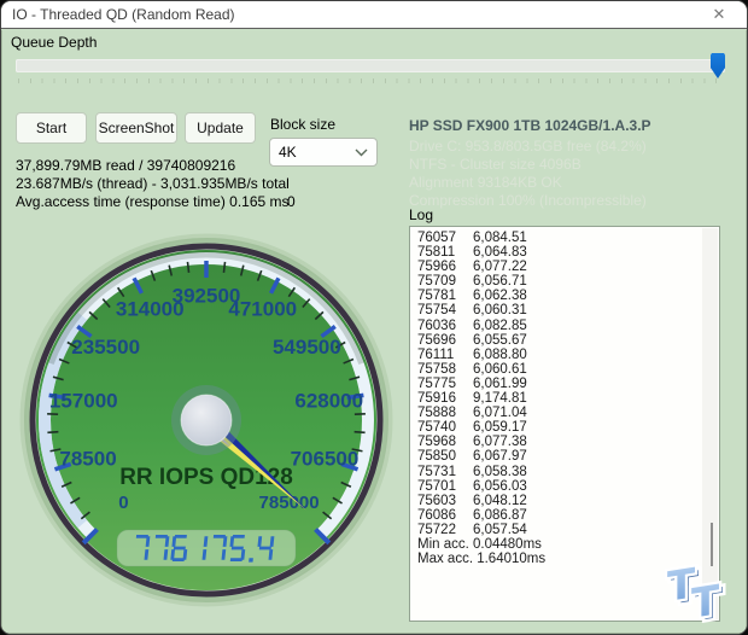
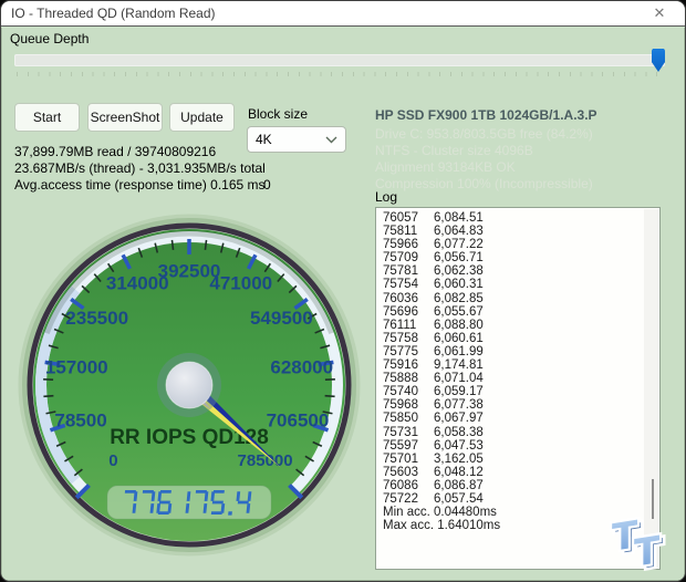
  IO - Threaded QD (Random Read)
  ✕
  Queue Depth
  Start
  ScreenShot
  Update
  Block size
  4K
  37,899.79MB read / 39740809216
  23.687MB/s (thread) - 3,031.935MB/s total
  Avg.access time (response time) 0.165 ms
  0
  HP SSD FX900 1TB 1024GB/1.A.3.P
  Compression 100% (Incompressible)
  Log
  76057
  6,084.51
  75811
  6,064.83
  75966
  6,077.22
  75709
  6,056.71
  75781
  6,062.38
  75754
  6,060.31
  76036
  6,082.85
  75696
  6,055.67
  76111
  6,088.80
  75758
  6,060.61
  75775
  6,061.99
  75916
  9,174.81
  75888
  6,071.04
  75740
  6,059.17
  75968
  6,077.38
  75850
  6,067.97
  75731
  6,058.38
+ 75597
+ 6,047.53
  75701
- 6,056.03
+ 3,162.05
  75603
  6,048.12
  76086
  6,086.87
  75722
  6,057.54
  Min acc. 0.04480ms
  Max acc. 1.64010ms
  0
  78500
  157000
  235500
  314000
  392500
  471000
  549500
  628000
  706500
  785000
  RR IOPS QD18
